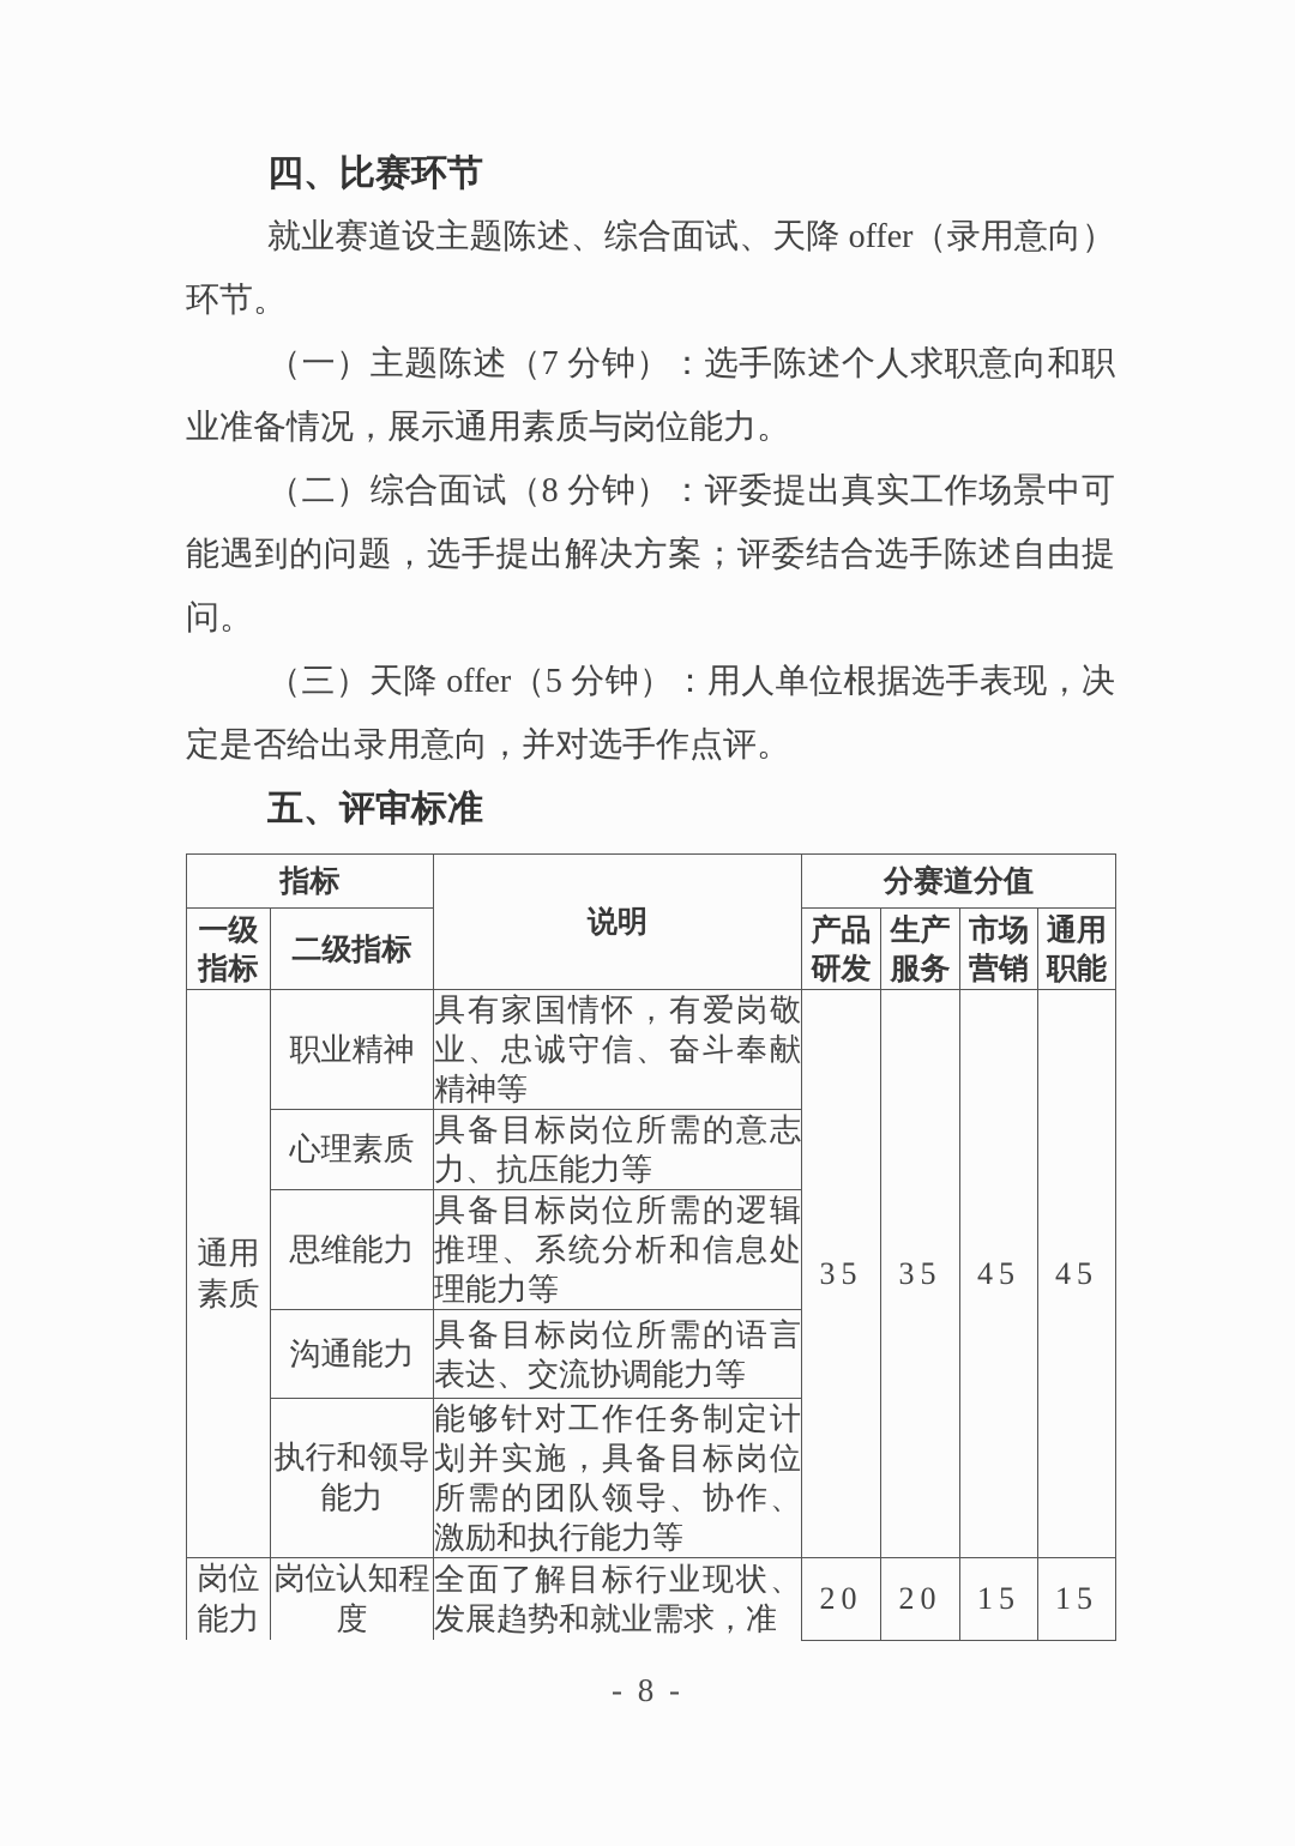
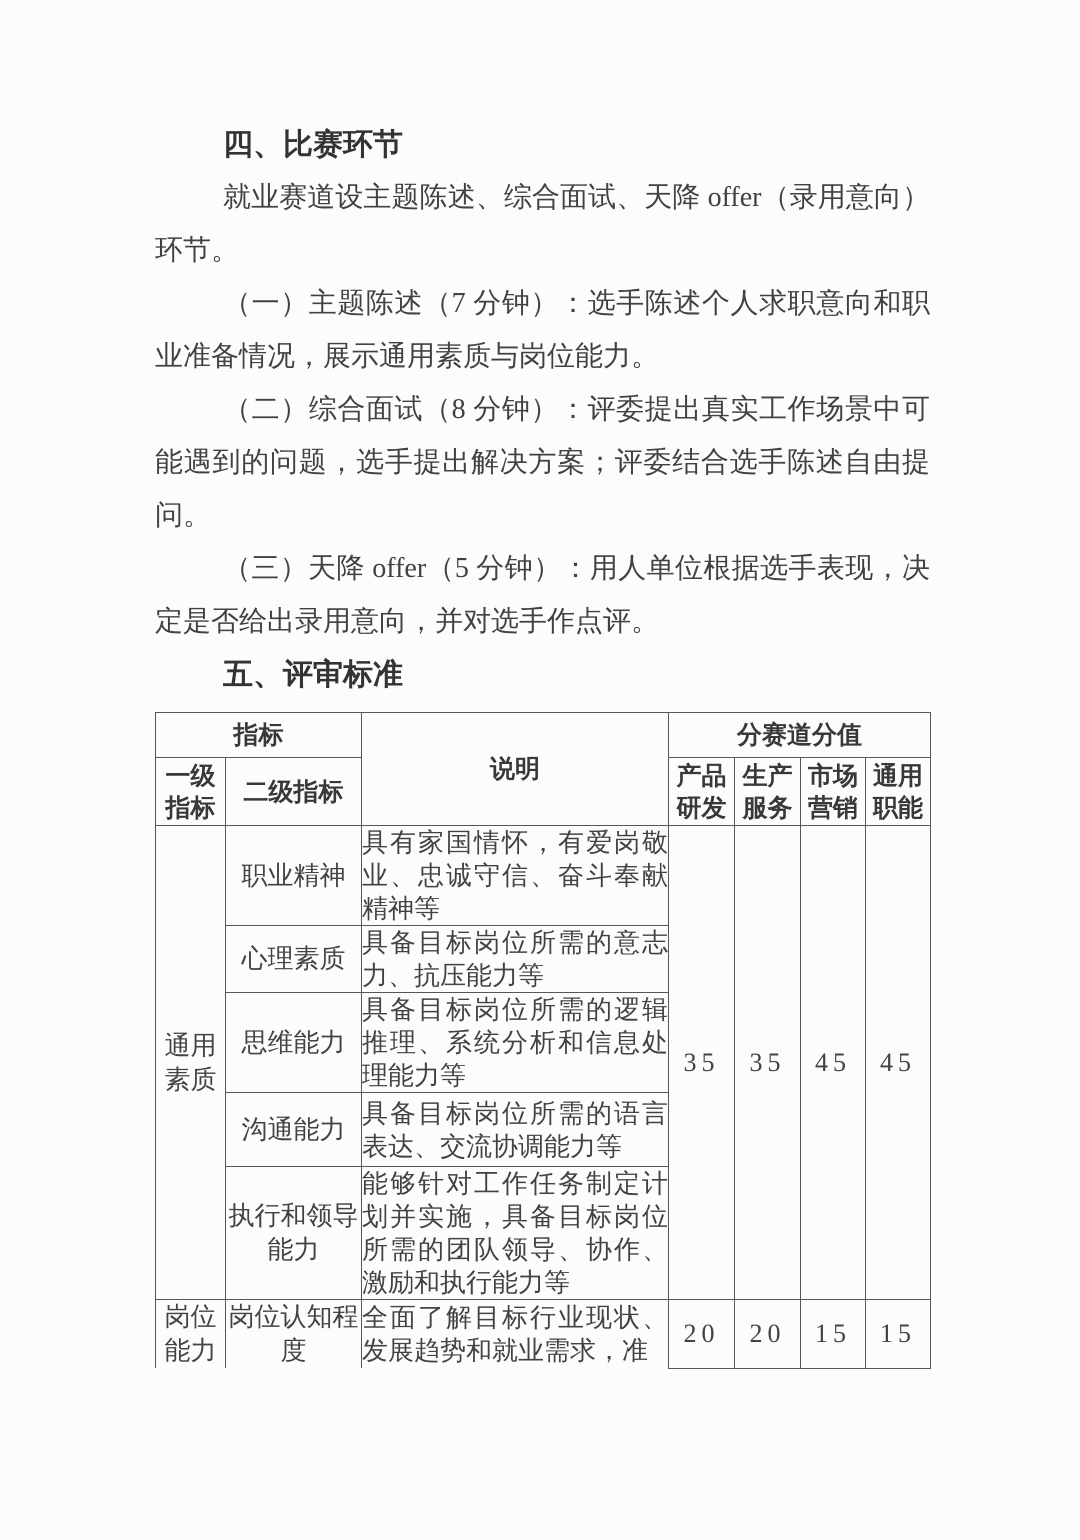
  四、比赛环节
  就业赛道设主题陈述、综合面试、天降 offer（录用意向）
  环节。
  （一）主题陈述（7 分钟）：选手陈述个人求职意向和职
  业准备情况，展示通用素质与岗位能力。
  （二）综合面试（8 分钟）：评委提出真实工作场景中可
  能遇到的问题，选手提出解决方案；评委结合选手陈述自由提
  问。
  （三）天降 offer（5 分钟）：用人单位根据选手表现，决
  定是否给出录用意向，并对选手作点评。
  五、评审标准
  指标	说明	分赛道分值
  一级指标	二级指标	产品研发	生产服务	市场营销	通用职能
  通用素质	职业精神	具有家国情怀，有爱岗敬业、忠诚守信、奋斗奉献精神等	35	35	45	45
  心理素质	具备目标岗位所需的意志力、抗压能力等
  思维能力	具备目标岗位所需的逻辑推理、系统分析和信息处理能力等
  沟通能力	具备目标岗位所需的语言表达、交流协调能力等
  执行和领导能力	能够针对工作任务制定计划并实施，具备目标岗位所需的团队领导、协作、激励和执行能力等
  岗位能力	岗位认知程度	全面了解目标行业现状、发展趋势和就业需求，准	20	20	15	15
- - 8 -
